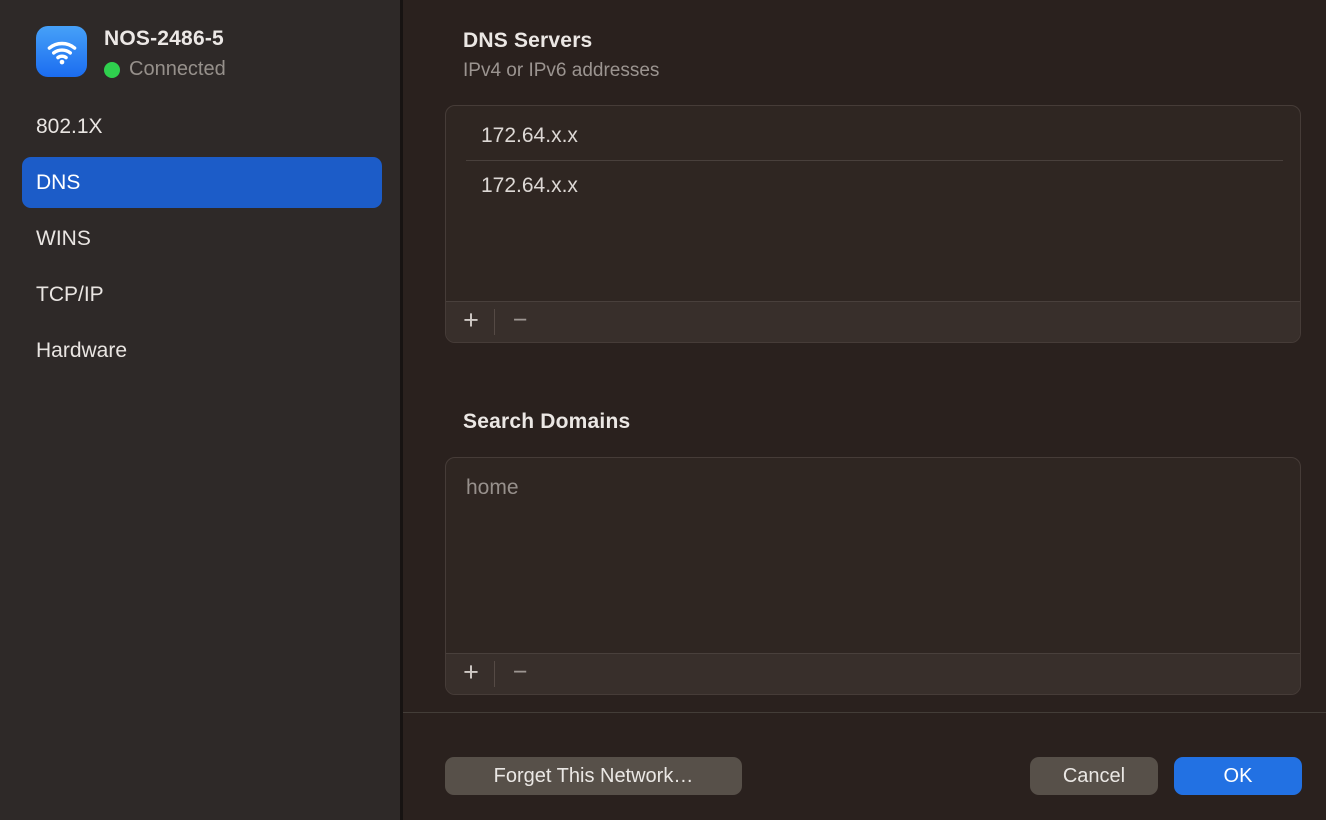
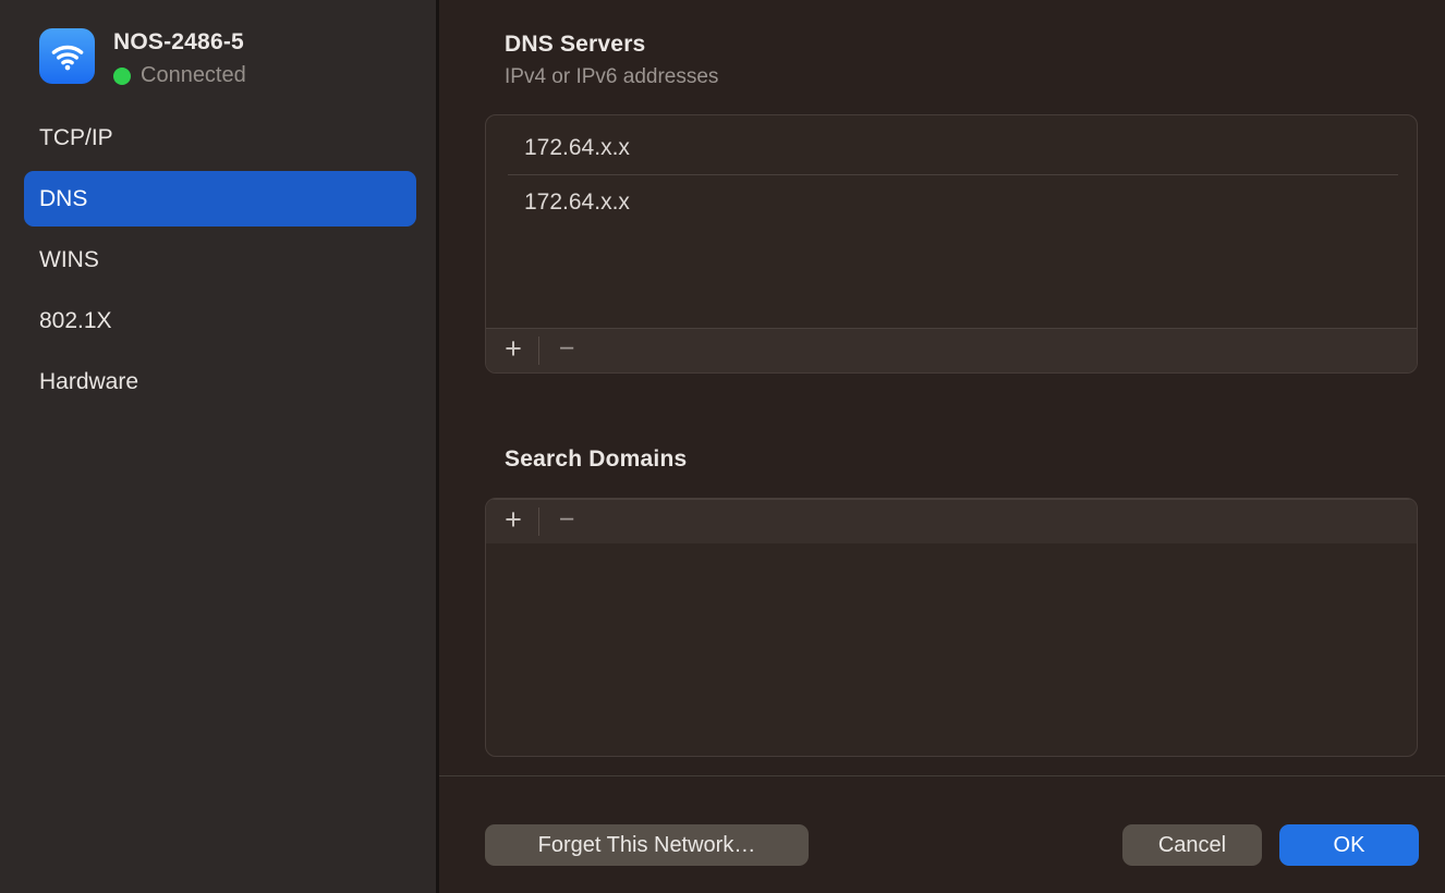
  NOS-2486-5
  Connected
- 802.1X
+ TCP/IP
  DNS
  WINS
- TCP/IP
+ 802.1X
  Hardware
  DNS Servers
  IPv4 or IPv6 addresses
  172.64.x.x
  172.64.x.x
  +
  −
  Search Domains
- home
  +
  −
  Forget This Network…
  Cancel
  OK
